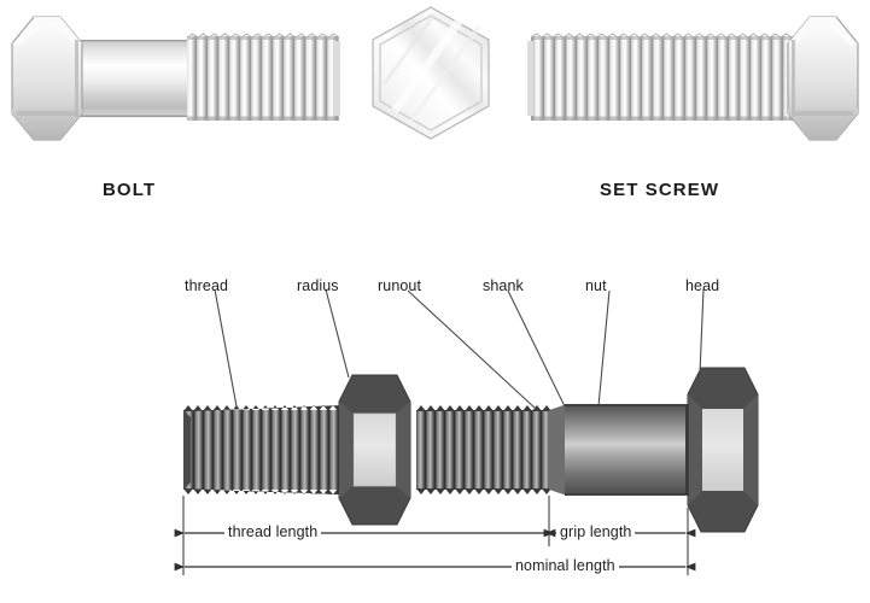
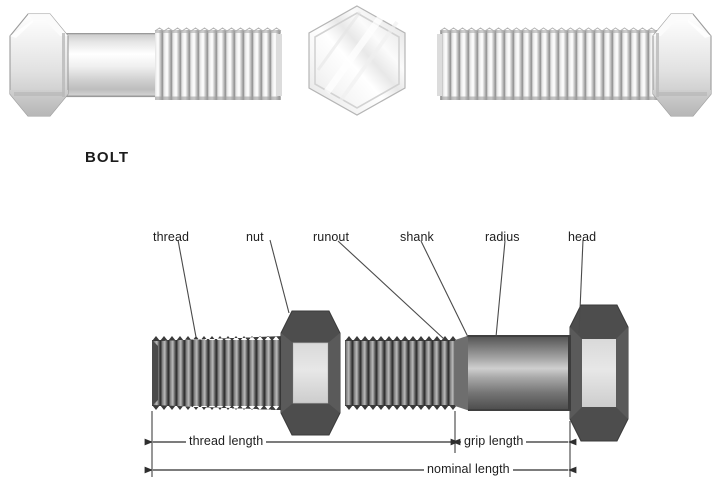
  BOLT
- SET SCREW
  thread
- radius
+ nut
  runout
  shank
- nut
+ radius
  head
  thread length
  grip length
  nominal length
